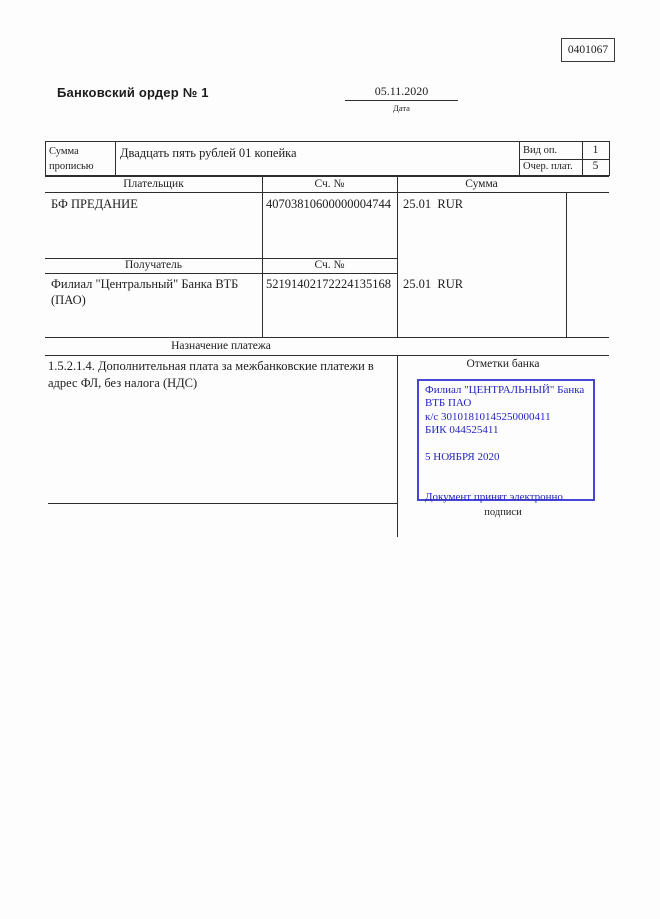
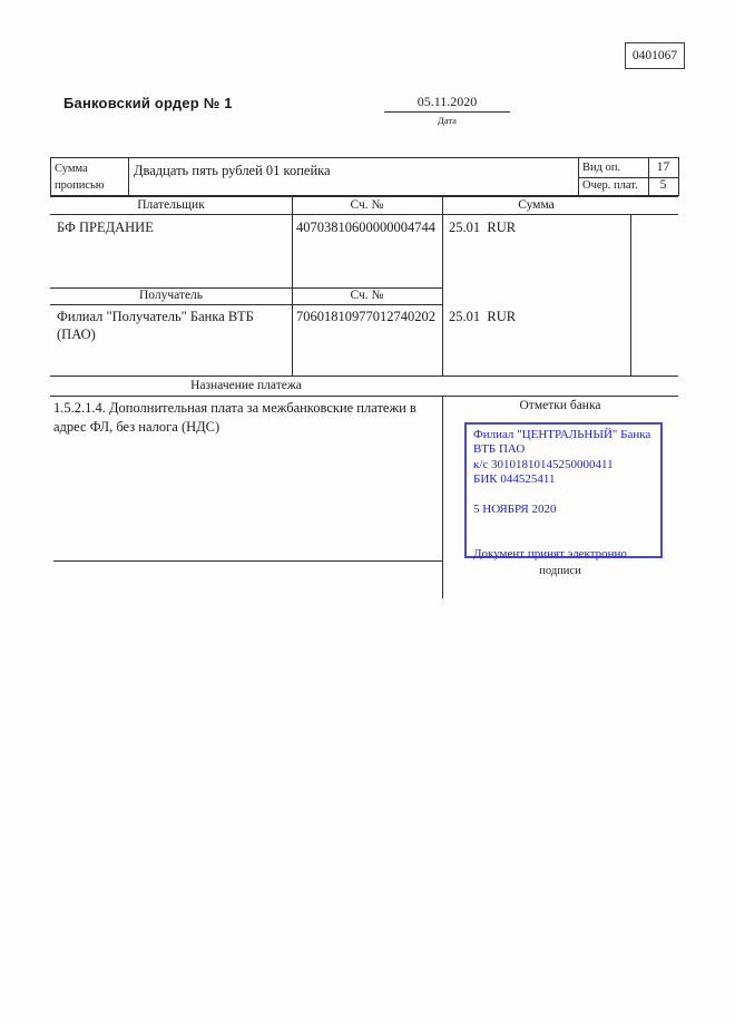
  0401067
  Банковский ордер № 1
  05.11.2020
  Дата
  Сумма прописью
  Двадцать пять рублей 01 копейка
  Вид оп.
- 1
+ 17
  Очер. плат.
  5
  Плательщик
  Сч. №
  Сумма
  БФ ПРЕДАНИЕ
  40703810600000004744
  25.01 RUR
  Получатель
  Сч. №
- Филиал "Центральный" Банка ВТБ (ПАО)
+ Филиал "Получатель" Банка ВТБ (ПАО)
- 52191402172224135168
+ 70601810977012740202
  25.01 RUR
  Назначение платежа
  1.5.2.1.4. Дополнительная плата за межбанковские платежи в адрес ФЛ, без налога (НДС)
  Отметки банка
  Филиал "ЦЕНТРАЛЬНЫЙ" Банка
  ВТБ ПАО
  к/с 30101810145250000411
  БИК 044525411
  5 НОЯБРЯ 2020
  Документ принят электронно
  подписи
